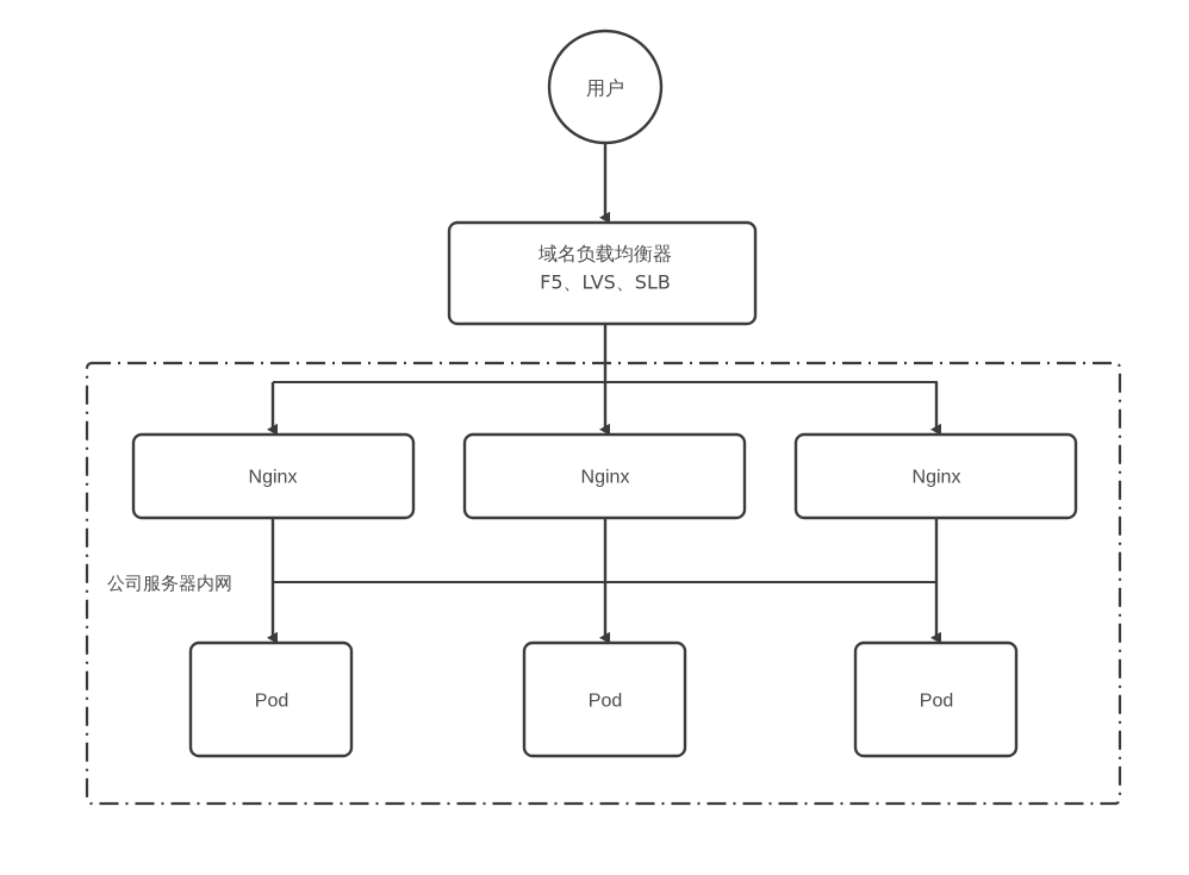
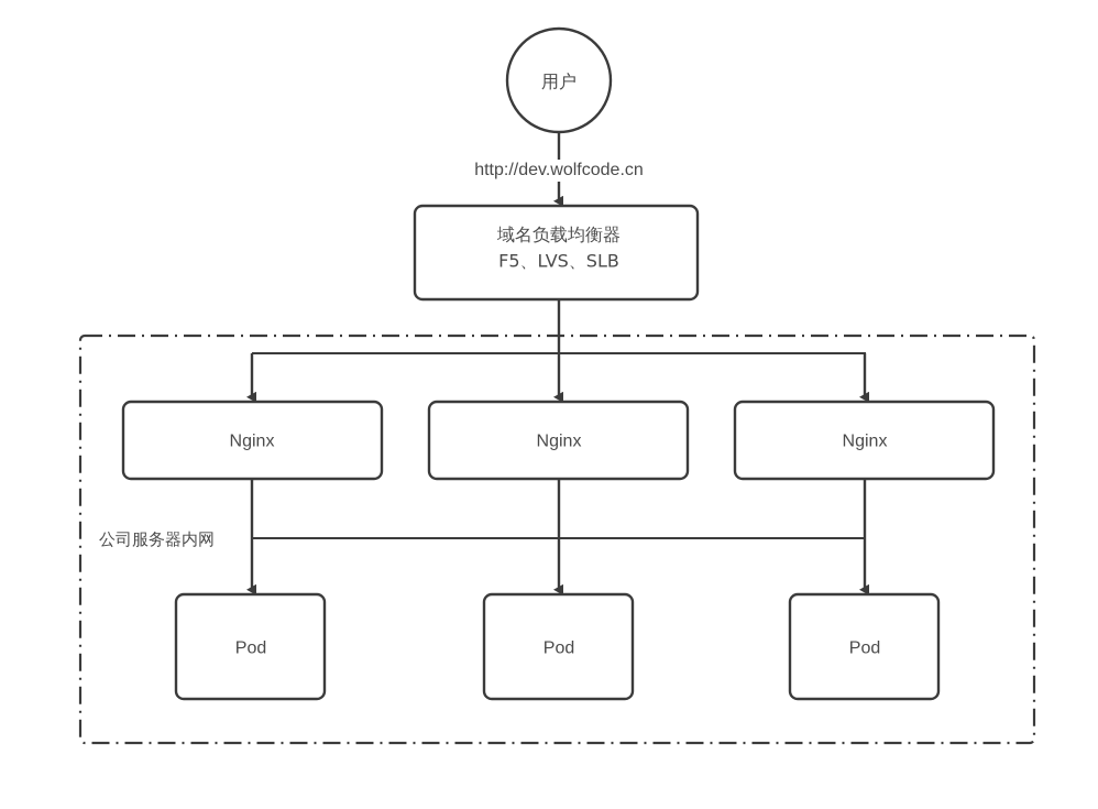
  用户
+ http://dev.wolfcode.cn
  域名负载均衡器
  F5、LVS、SLB
  Nginx
  Nginx
  Nginx
  Pod
  Pod
  Pod
  公司服务器内网
